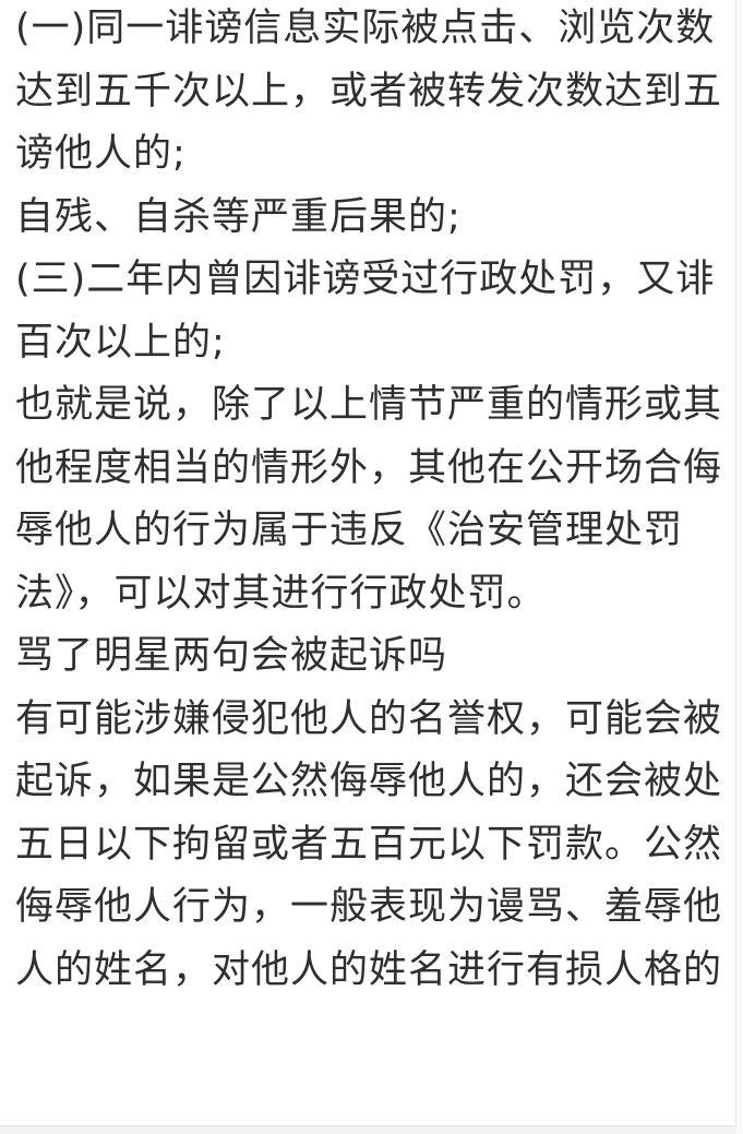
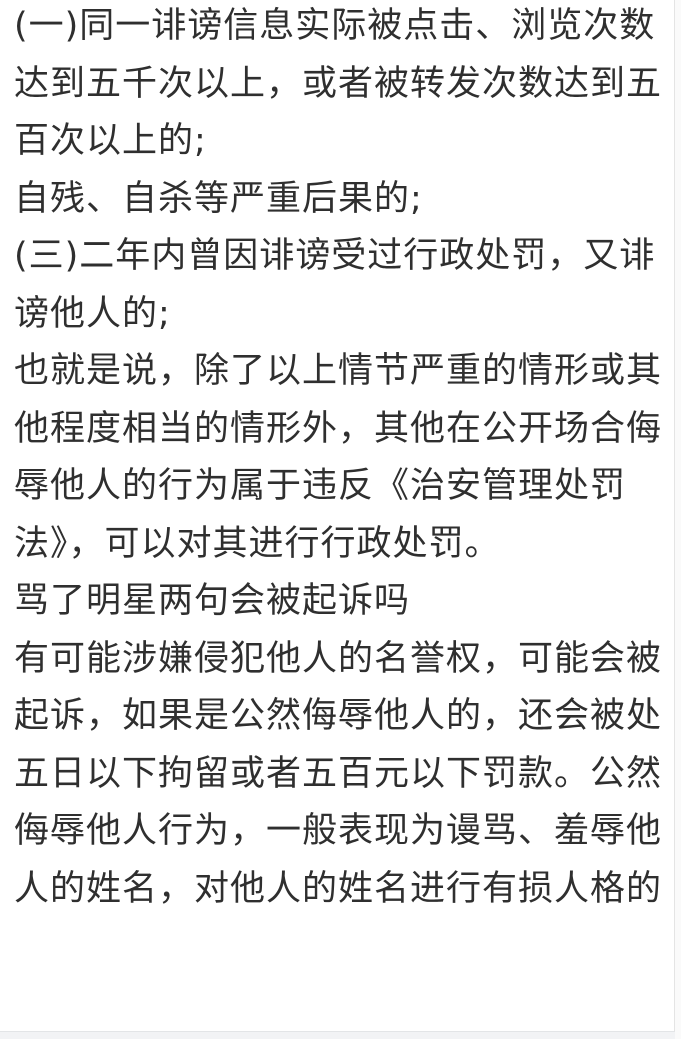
  (一)同一诽谤信息实际被点击、浏览次数
  达到五千次以上，或者被转发次数达到五
- 谤他人的;
+ 百次以上的;
  自残、自杀等严重后果的;
  (三)二年内曾因诽谤受过行政处罚，又诽
- 百次以上的;
+ 谤他人的;
  也就是说，除了以上情节严重的情形或其
  他程度相当的情形外，其他在公开场合侮
  辱他人的行为属于违反《治安管理处罚
  法》，可以对其进行行政处罚。
  骂了明星两句会被起诉吗
  有可能涉嫌侵犯他人的名誉权，可能会被
  起诉，如果是公然侮辱他人的，还会被处
  五日以下拘留或者五百元以下罚款。公然
  侮辱他人行为，一般表现为谩骂、羞辱他
  人的姓名，对他人的姓名进行有损人格的
